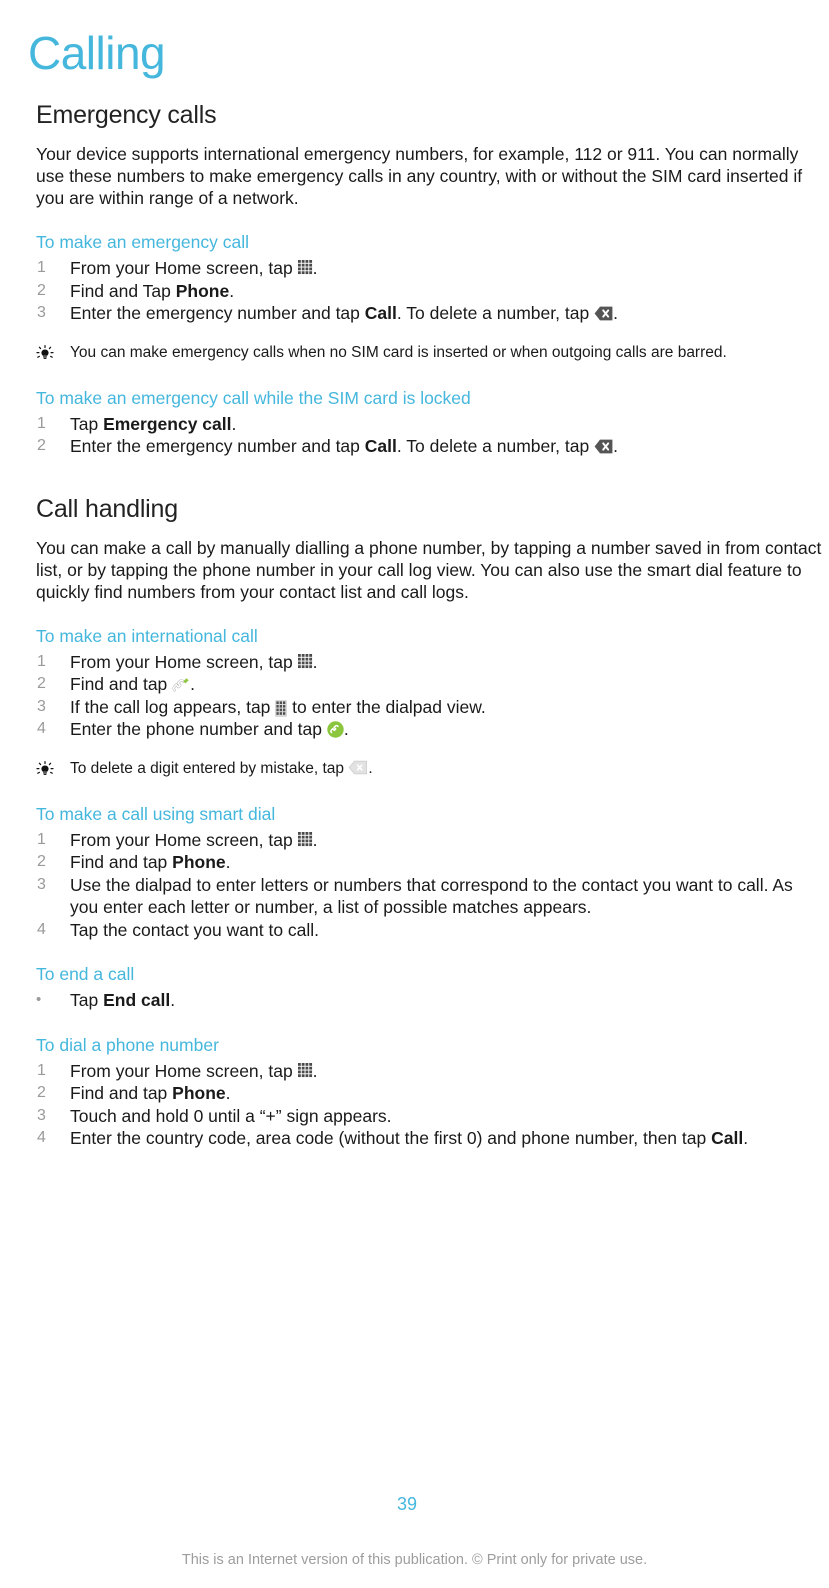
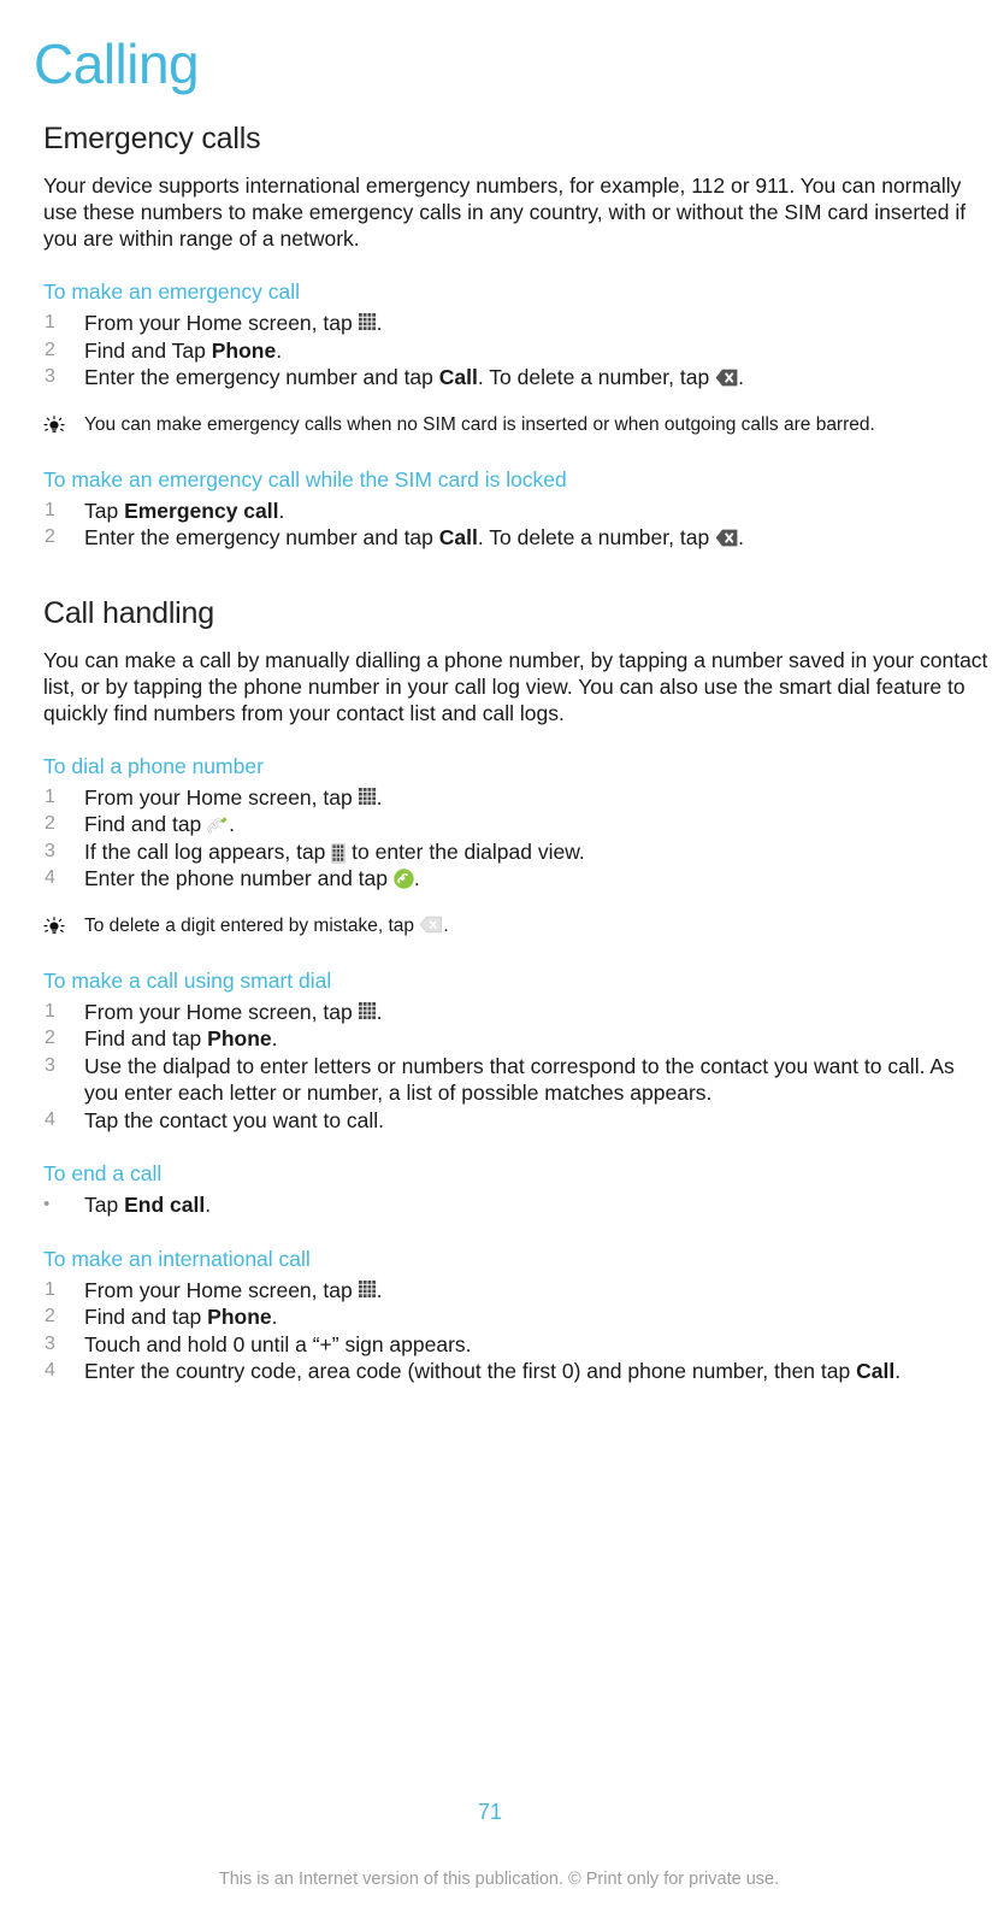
  Calling
  Emergency calls
  Your device supports international emergency numbers, for example, 112 or 911. You can normally use these numbers to make emergency calls in any country, with or without the SIM card inserted if you are within range of a network.
  To make an emergency call
  1
  From your Home screen, tap .
  2
  Find and Tap Phone.
  3
  Enter the emergency number and tap Call. To delete a number, tap .
  You can make emergency calls when no SIM card is inserted or when outgoing calls are barred.
  To make an emergency call while the SIM card is locked
  1
  Tap Emergency call.
  2
  Enter the emergency number and tap Call. To delete a number, tap .
  Call handling
- You can make a call by manually dialling a phone number, by tapping a number saved in from contact list, or by tapping the phone number in your call log view. You can also use the smart dial feature to quickly find numbers from your contact list and call logs.
+ You can make a call by manually dialling a phone number, by tapping a number saved in your contact list, or by tapping the phone number in your call log view. You can also use the smart dial feature to quickly find numbers from your contact list and call logs.
- To make an international call
+ To dial a phone number
  1
  From your Home screen, tap .
  2
  Find and tap .
  3
  If the call log appears, tap to enter the dialpad view.
  4
  Enter the phone number and tap .
  To delete a digit entered by mistake, tap .
  To make a call using smart dial
  1
  From your Home screen, tap .
  2
  Find and tap Phone.
  3
  Use the dialpad to enter letters or numbers that correspond to the contact you want to call. As you enter each letter or number, a list of possible matches appears.
  4
  Tap the contact you want to call.
  To end a call
  Tap End call.
- To dial a phone number
+ To make an international call
  1
  From your Home screen, tap .
  2
  Find and tap Phone.
  3
  Touch and hold 0 until a “+” sign appears.
  4
  Enter the country code, area code (without the first 0) and phone number, then tap Call.
- 39
+ 71
  This is an Internet version of this publication. © Print only for private use.
